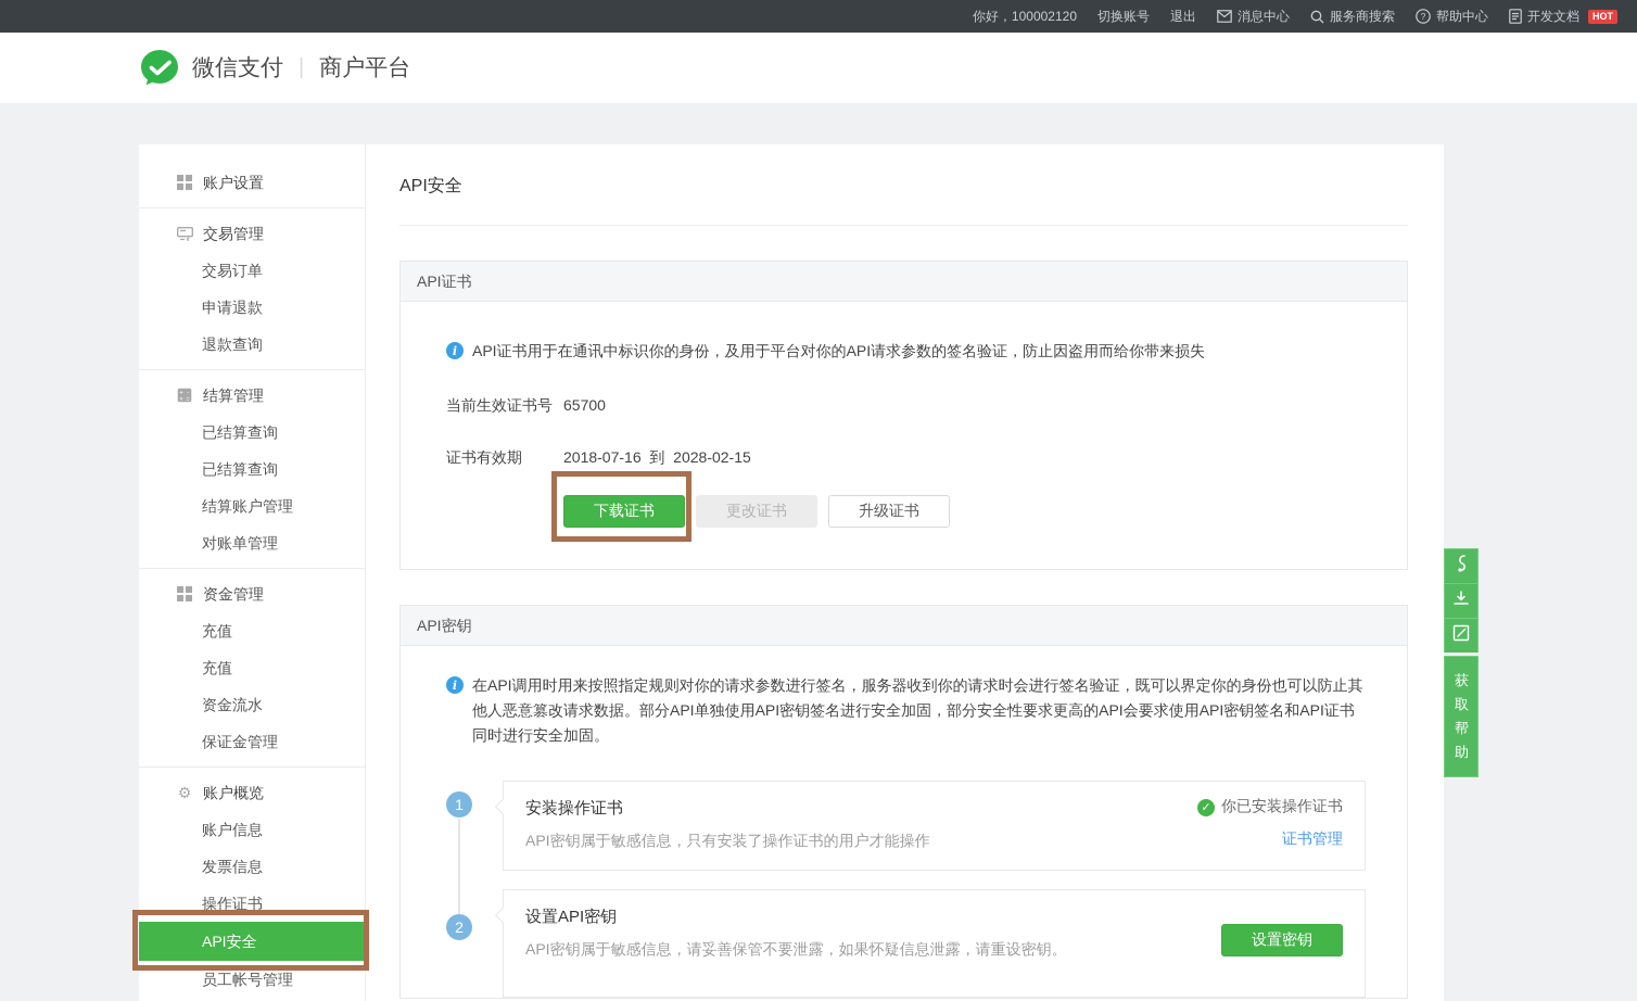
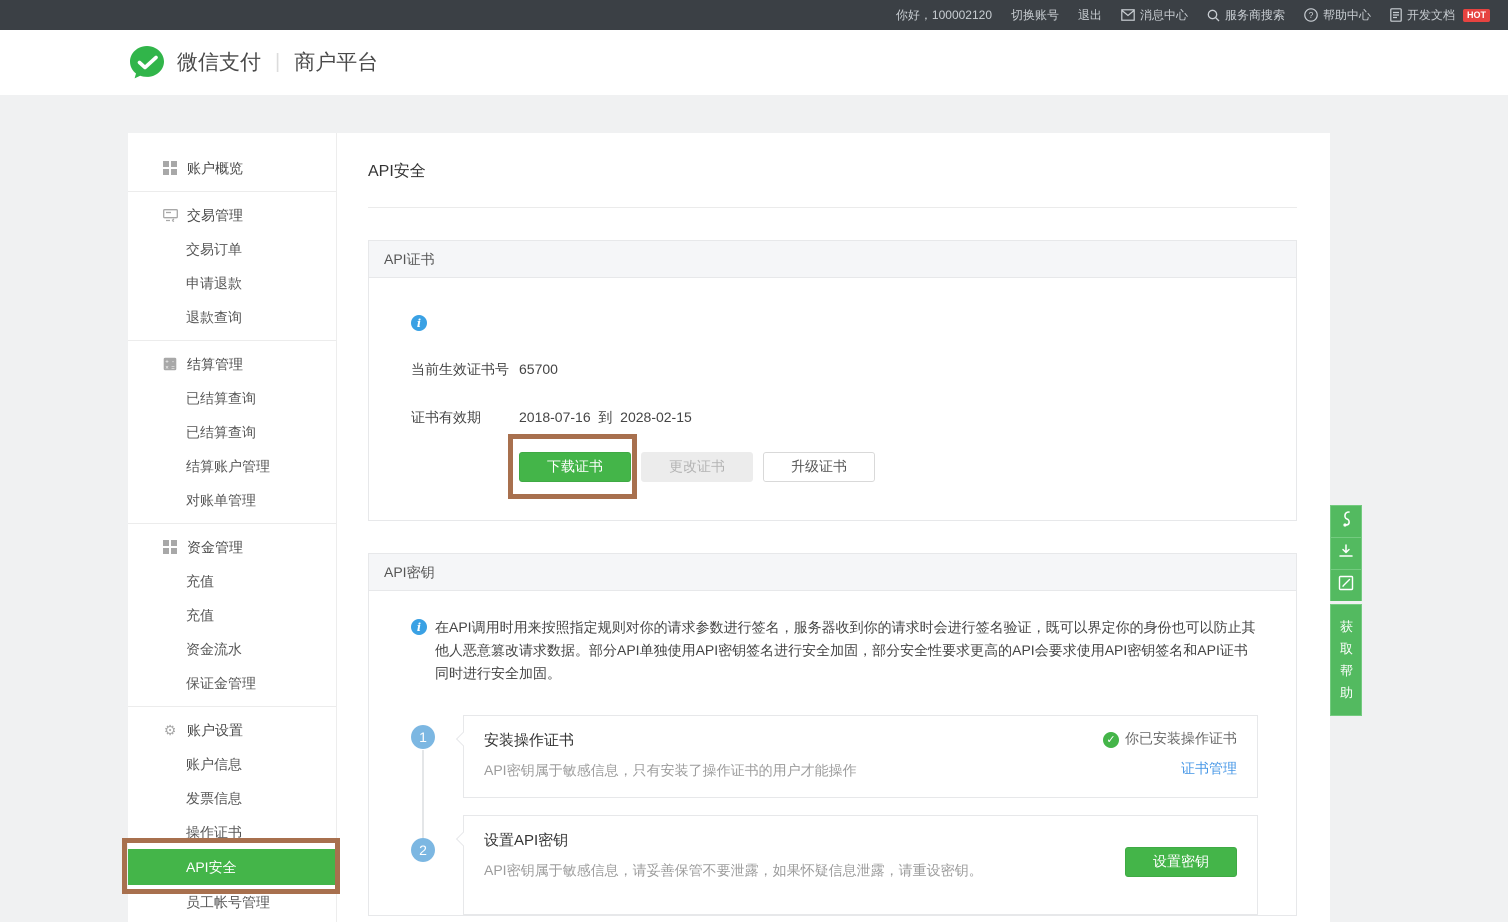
  你好，100002120
  切换账号
  退出
  消息中心
  服务商搜索
  ?
  帮助中心
  开发文档
  HOT
  微信支付
  |
  商户平台
- 账户设置
+ 账户概览
  交易管理
  交易订单
  申请退款
  退款查询
  结算管理
  已结算查询
  已结算查询
  结算账户管理
  对账单管理
  资金管理
  充值
  充值
  资金流水
  保证金管理
  ⚙
- 账户概览
+ 账户设置
  账户信息
  发票信息
  操作证书
  API安全
  员工帐号管理
  API安全
  API证书
  i
- API证书用于在通讯中标识你的身份，及用于平台对你的API请求参数的签名验证，防止因盗用而给你带来损失
  当前生效证书号
  65700
  证书有效期
  2018-07-16 到 2028-02-15
  下载证书
  更改证书
  升级证书
  API密钥
  i
  在API调用时用来按照指定规则对你的请求参数进行签名，服务器收到你的请求时会进行签名验证，既可以界定你的身份也可以防止其他人恶意篡改请求数据。部分API单独使用API密钥签名进行安全加固，部分安全性要求更高的API会要求使用API密钥签名和API证书同时进行安全加固。
  1
  2
  安装操作证书
  API密钥属于敏感信息，只有安装了操作证书的用户才能操作
  ✓
  你已安装操作证书
  证书管理
  设置API密钥
  API密钥属于敏感信息，请妥善保管不要泄露，如果怀疑信息泄露，请重设密钥。
  设置密钥
  获取帮助
